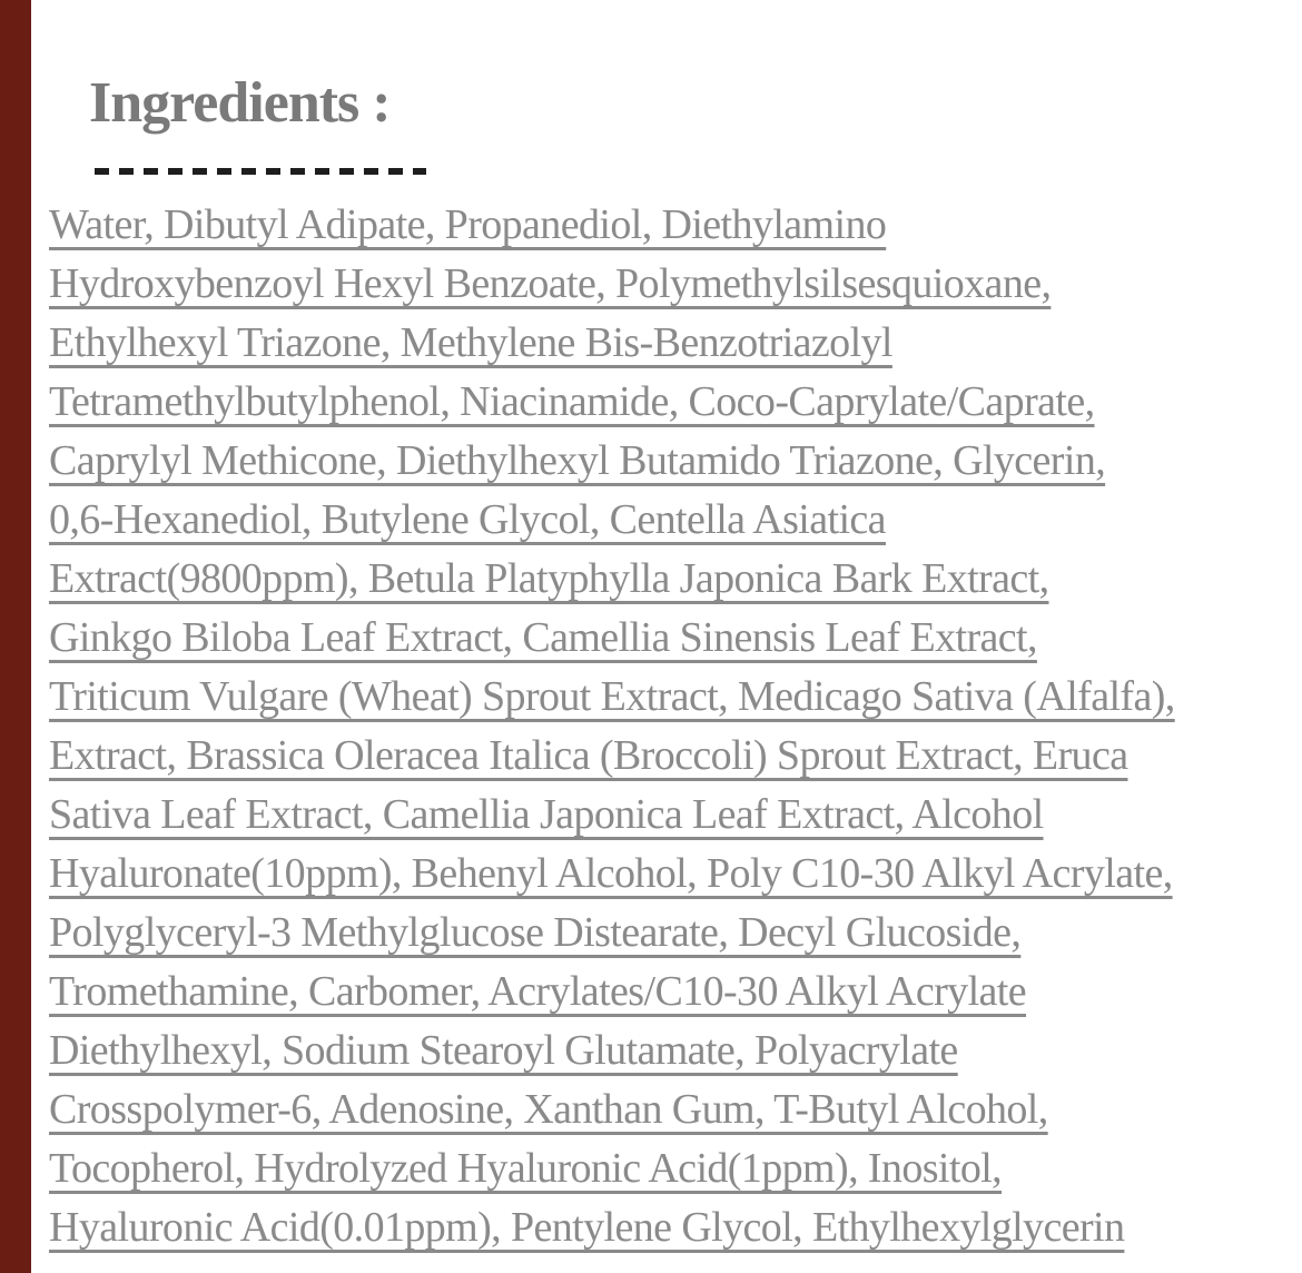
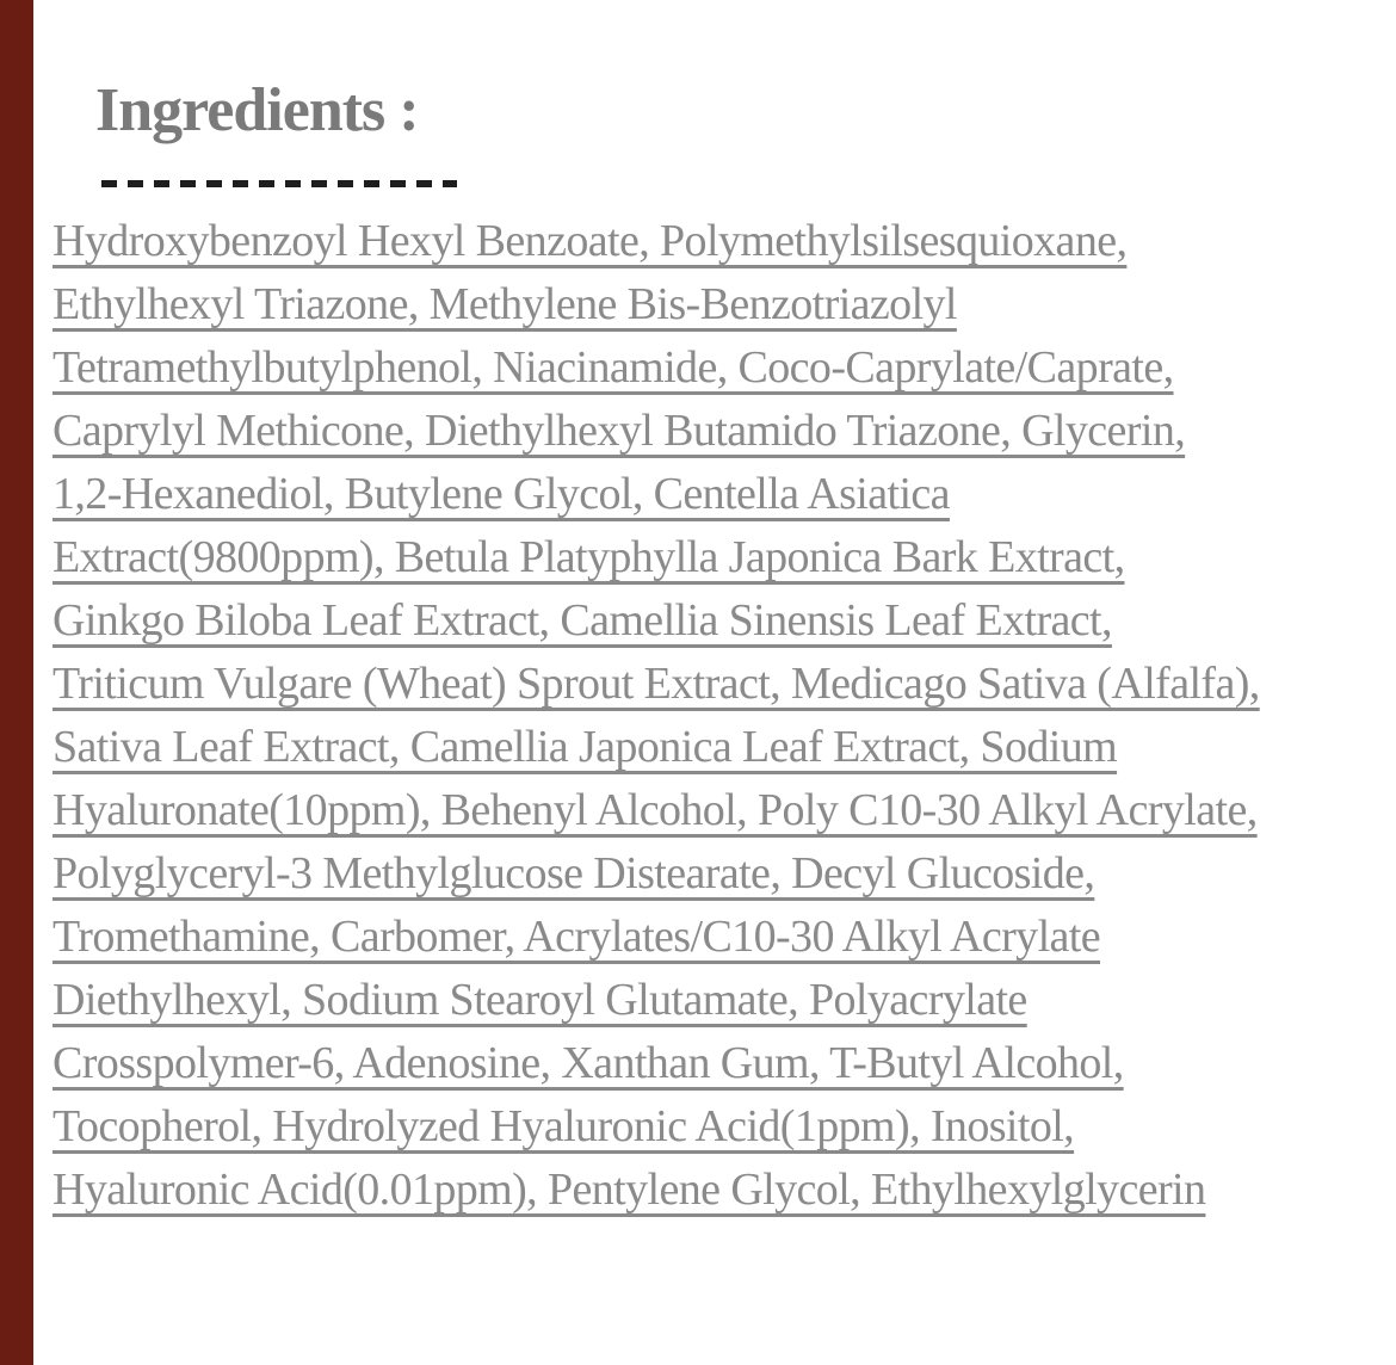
  Ingredients :
- Water, Dibutyl Adipate, Propanediol, Diethylamino
  Hydroxybenzoyl Hexyl Benzoate, Polymethylsilsesquioxane,
  Ethylhexyl Triazone, Methylene Bis-Benzotriazolyl
  Tetramethylbutylphenol, Niacinamide, Coco-Caprylate/Caprate,
  Caprylyl Methicone, Diethylhexyl Butamido Triazone, Glycerin,
- 0,6-Hexanediol, Butylene Glycol, Centella Asiatica
+ 1,2-Hexanediol, Butylene Glycol, Centella Asiatica
  Extract(9800ppm), Betula Platyphylla Japonica Bark Extract,
  Ginkgo Biloba Leaf Extract, Camellia Sinensis Leaf Extract,
  Triticum Vulgare (Wheat) Sprout Extract, Medicago Sativa (Alfalfa),
- Extract, Brassica Oleracea Italica (Broccoli) Sprout Extract, Eruca
- Sativa Leaf Extract, Camellia Japonica Leaf Extract, Alcohol
+ Sativa Leaf Extract, Camellia Japonica Leaf Extract, Sodium
  Hyaluronate(10ppm), Behenyl Alcohol, Poly C10-30 Alkyl Acrylate,
  Polyglyceryl-3 Methylglucose Distearate, Decyl Glucoside,
  Tromethamine, Carbomer, Acrylates/C10-30 Alkyl Acrylate
  Diethylhexyl, Sodium Stearoyl Glutamate, Polyacrylate
  Crosspolymer-6, Adenosine, Xanthan Gum, T-Butyl Alcohol,
  Tocopherol, Hydrolyzed Hyaluronic Acid(1ppm), Inositol,
  Hyaluronic Acid(0.01ppm), Pentylene Glycol, Ethylhexylglycerin
